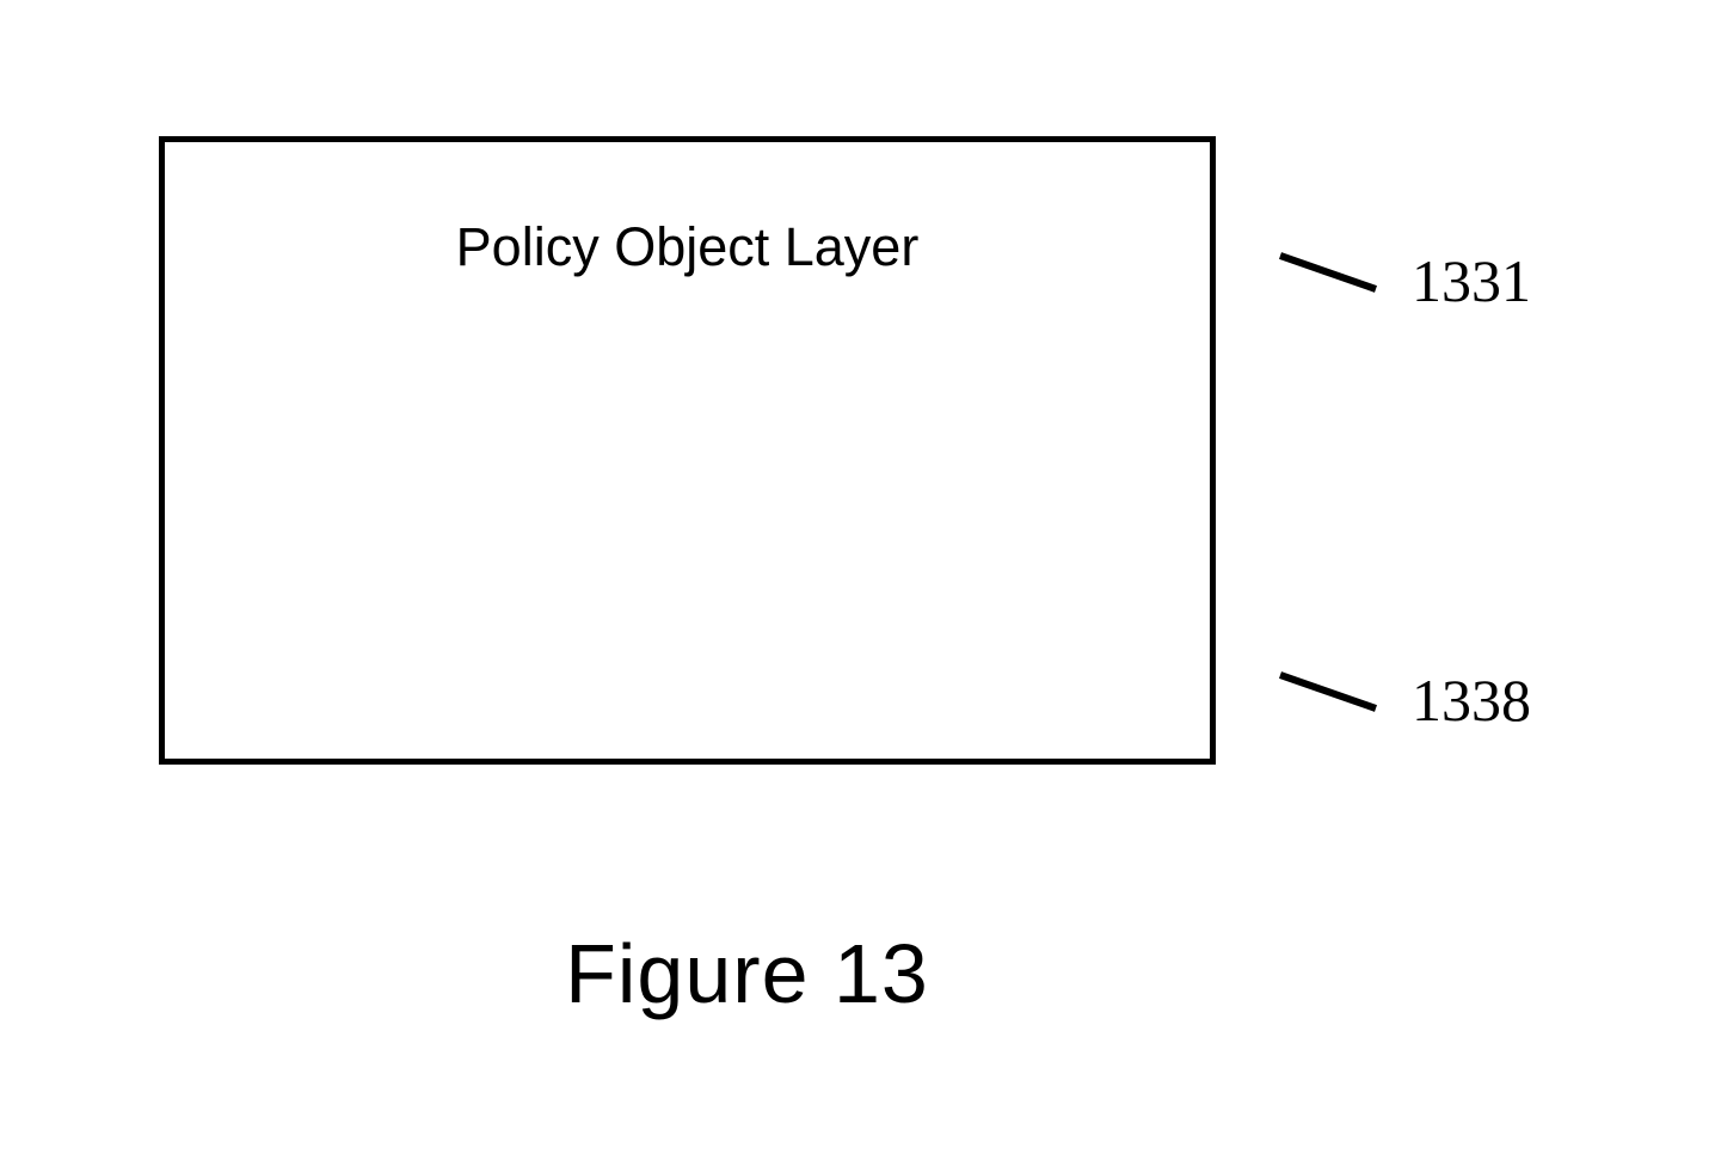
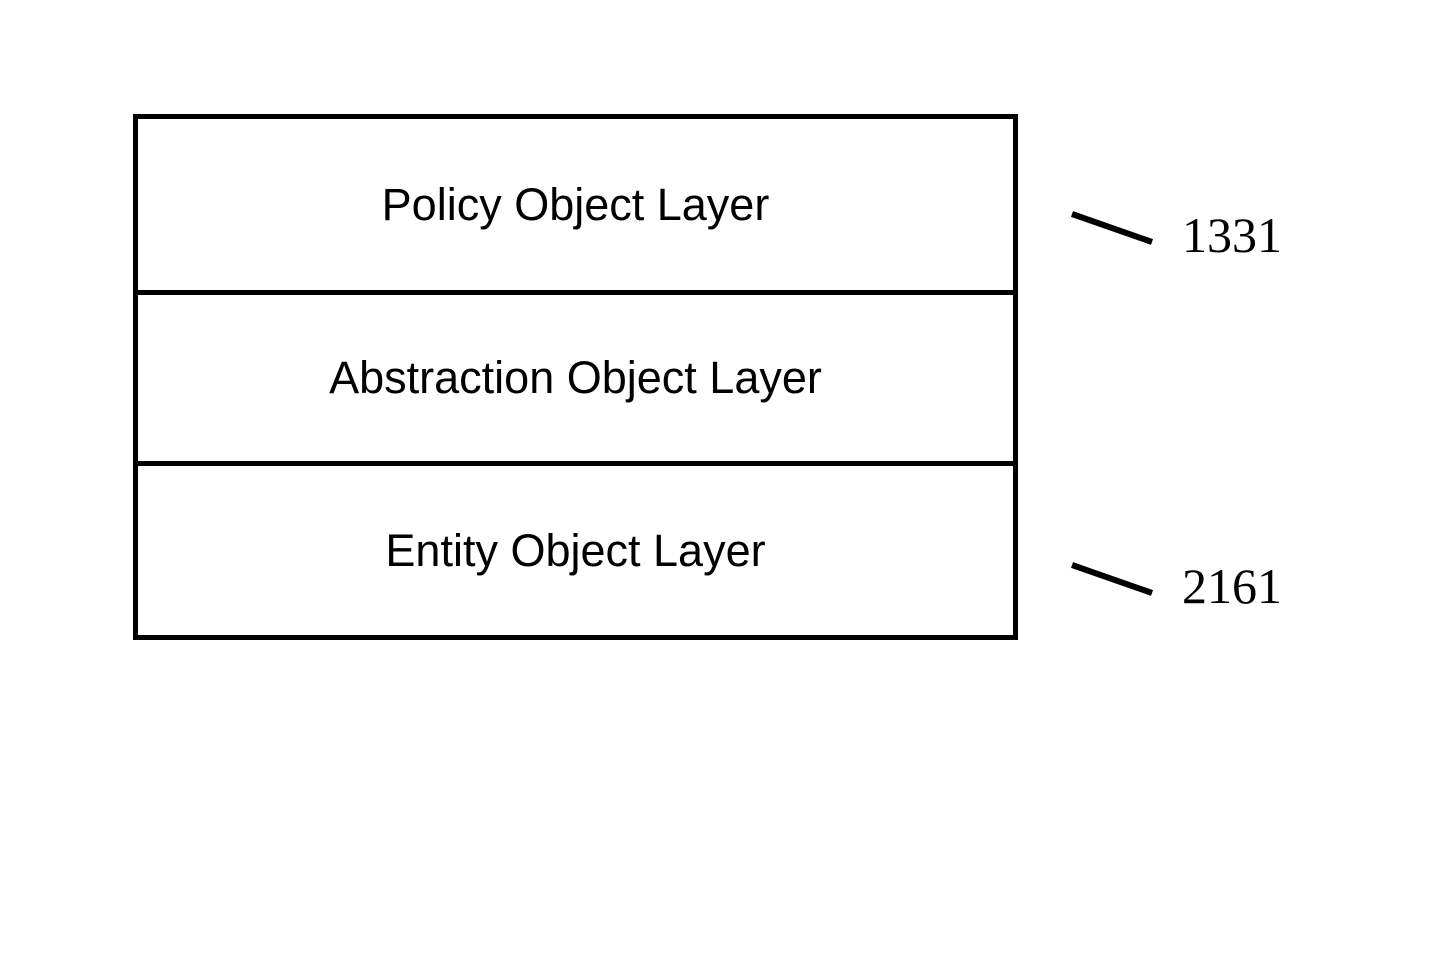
  Policy Object Layer
+ Abstraction Object Layer
+ Entity Object Layer
  1331
- 1338
+ 2161
- Figure 13
